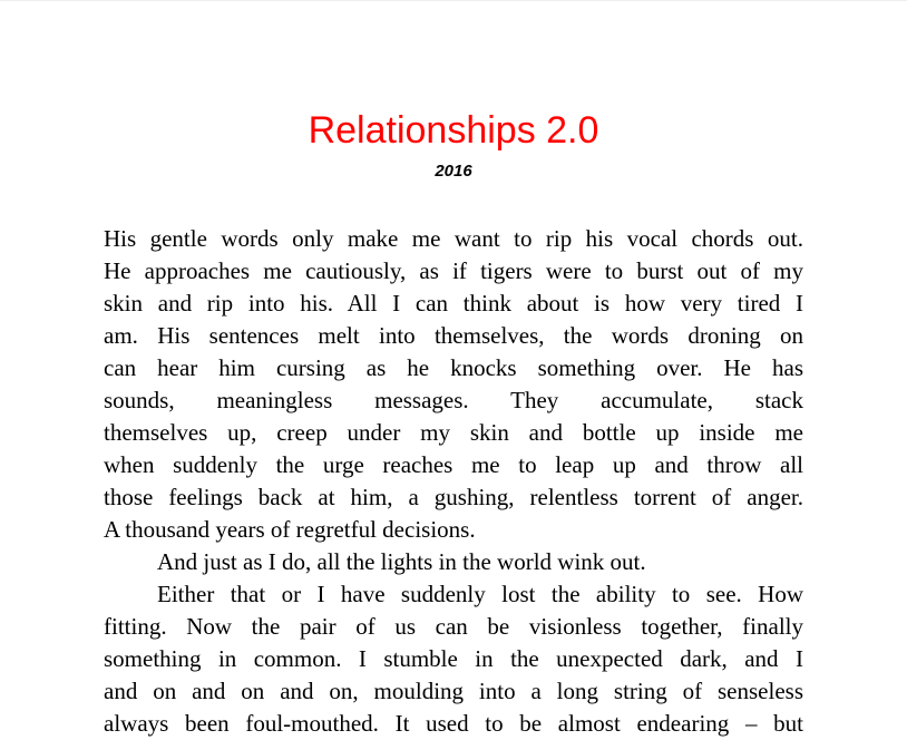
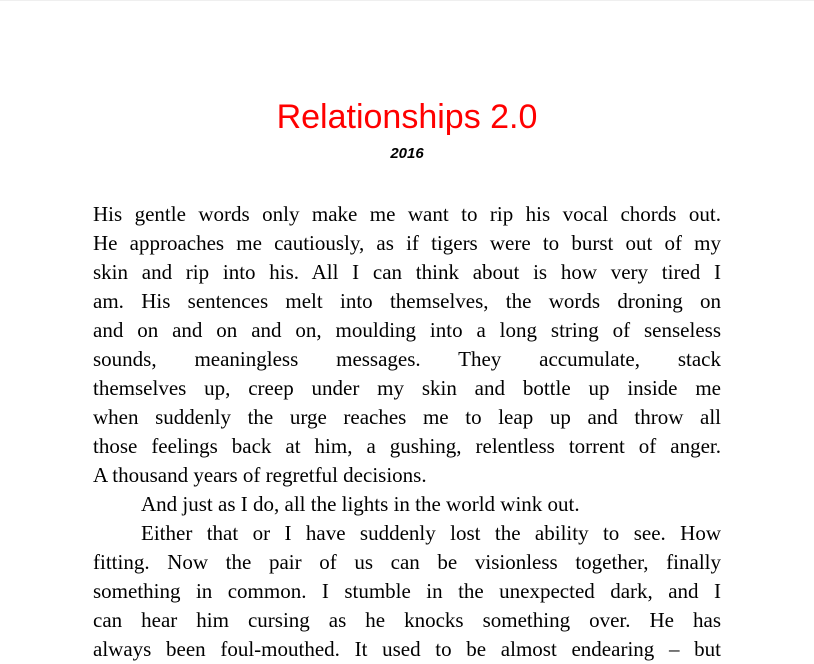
  Relationships 2.0
  2016
  His gentle words only make me want to rip his vocal chords out.
  He approaches me cautiously, as if tigers were to burst out of my
  skin and rip into his. All I can think about is how very tired I
  am. His sentences melt into themselves, the words droning on
- can hear him cursing as he knocks something over. He has
+ and on and on and on, moulding into a long string of senseless
  sounds, meaningless messages. They accumulate, stack
  themselves up, creep under my skin and bottle up inside me
  when suddenly the urge reaches me to leap up and throw all
  those feelings back at him, a gushing, relentless torrent of anger.
  A thousand years of regretful decisions.
  And just as I do, all the lights in the world wink out.
  Either that or I have suddenly lost the ability to see. How
  fitting. Now the pair of us can be visionless together, finally
  something in common. I stumble in the unexpected dark, and I
- and on and on and on, moulding into a long string of senseless
+ can hear him cursing as he knocks something over. He has
  always been foul-mouthed. It used to be almost endearing – but
